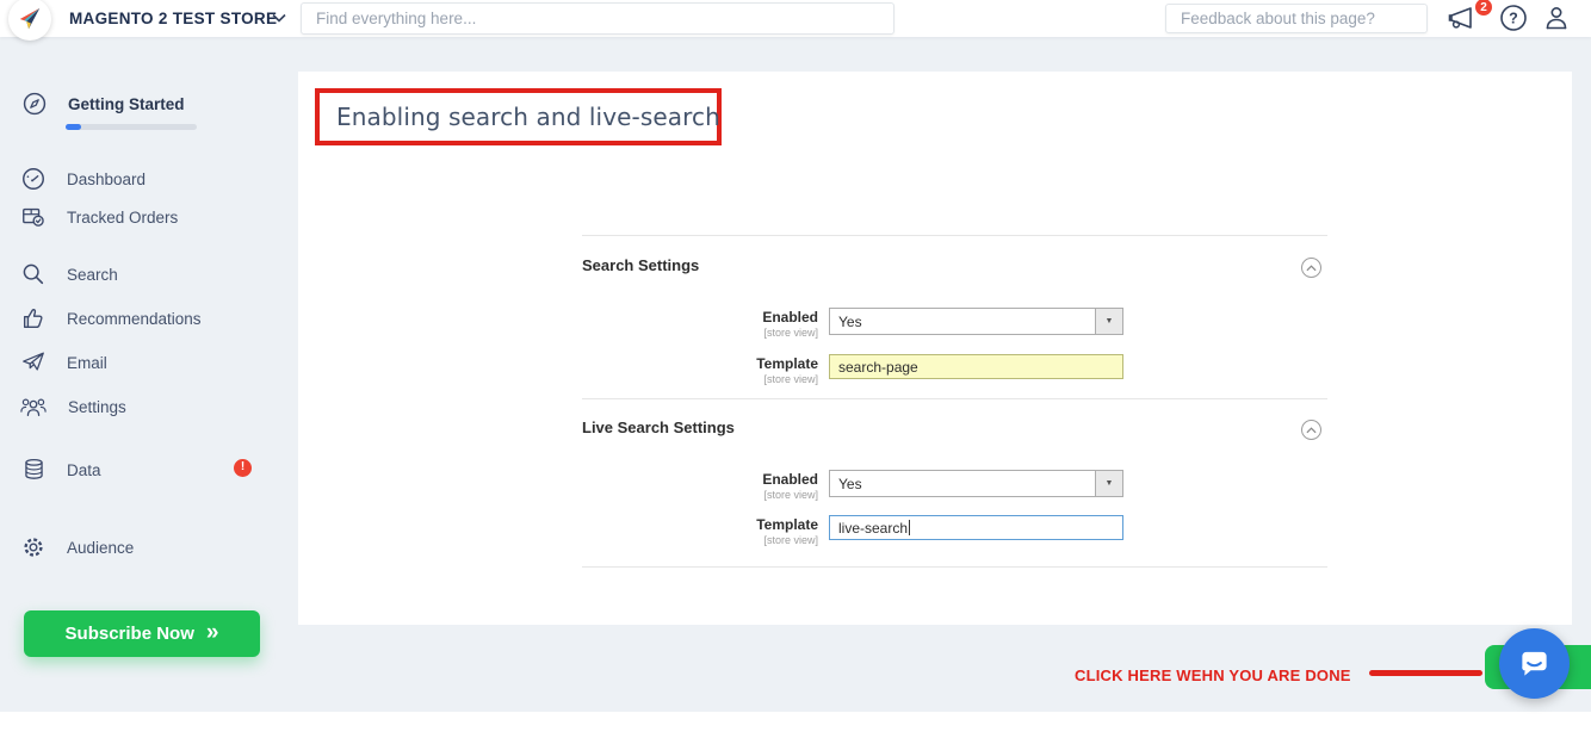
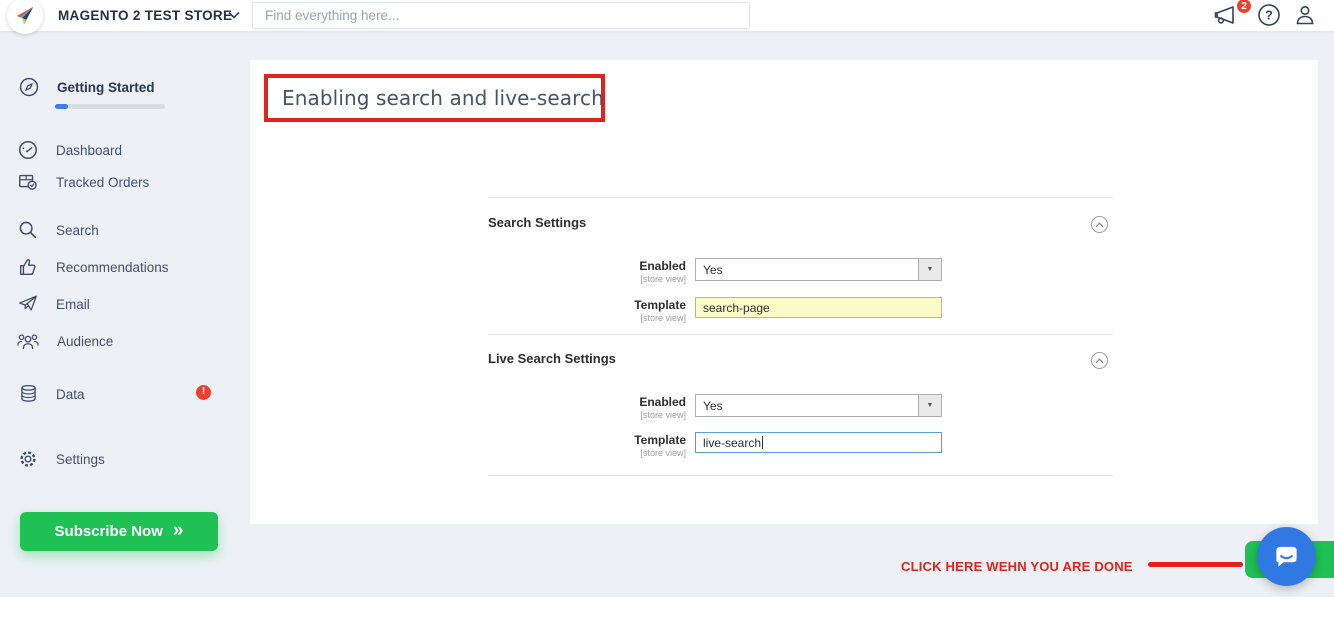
  MAGENTO 2 TEST STORE
  Find everything here...
- Feedback about this page?
  2
  ?
  Getting Started
  Dashboard
  Tracked Orders
  Search
  Recommendations
  Email
- Settings
+ Audience
  Data
  !
- Audience
+ Settings
  Subscribe Now
  »
  Enabling search and live-search
  Search Settings
  Enabled
  [store view]
  Yes
  Template
  [store view]
  search-page
  Live Search Settings
  Enabled
  [store view]
  Yes
  Template
  [store view]
  live-search
  CLICK HERE WEHN YOU ARE DONE
